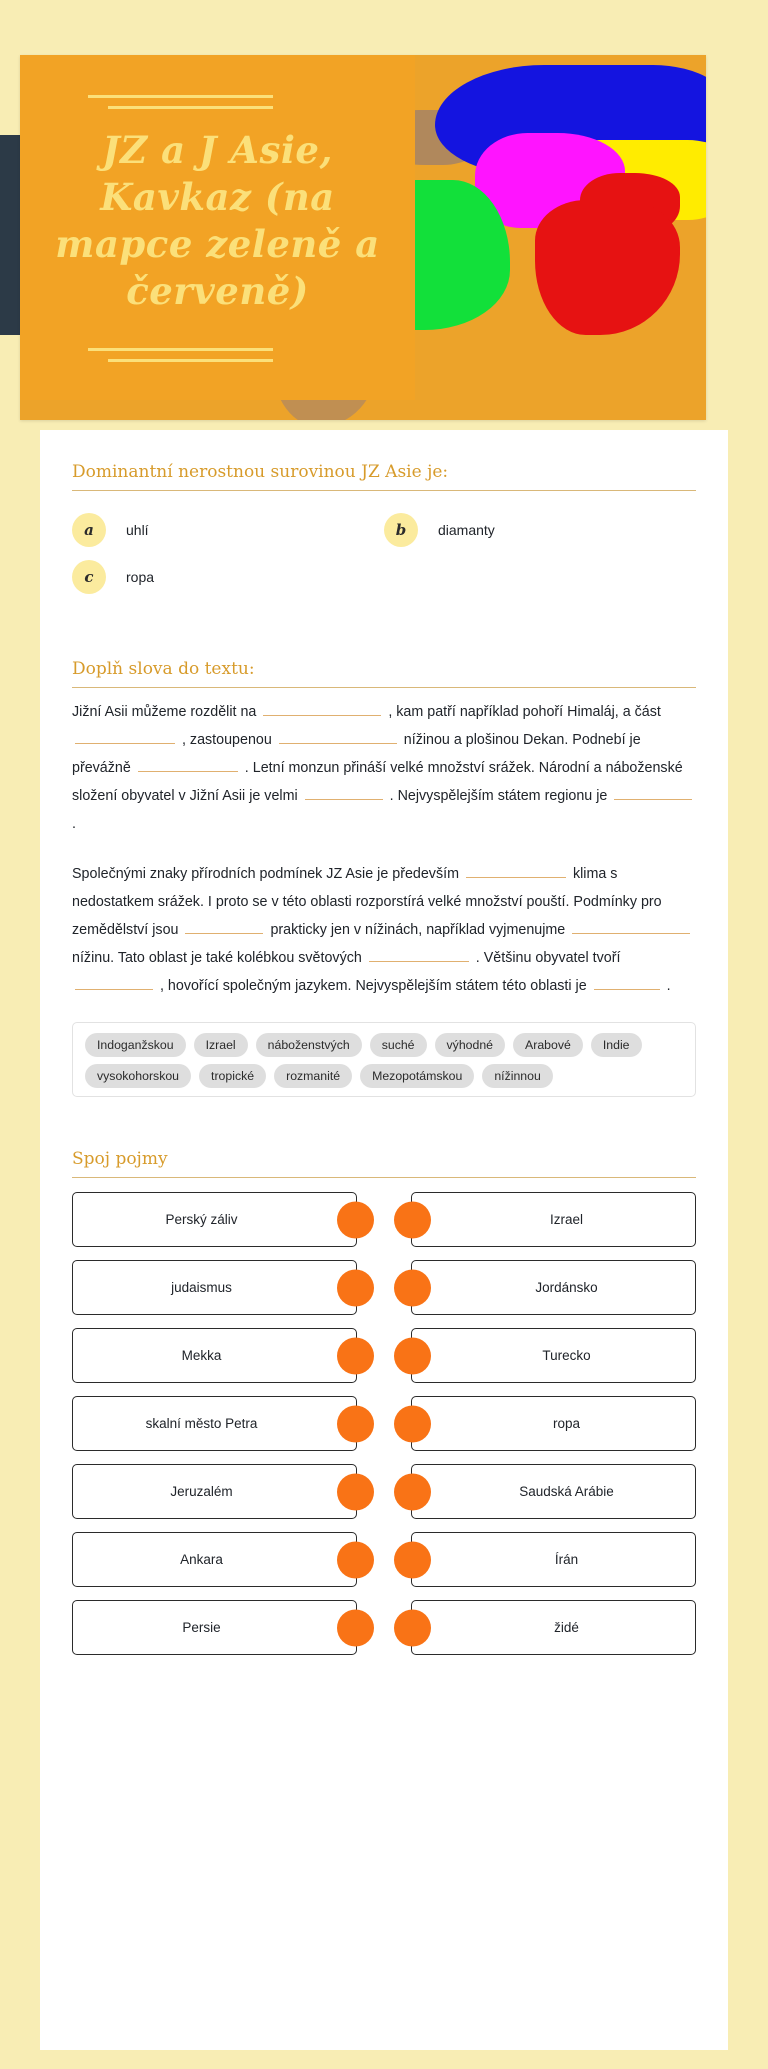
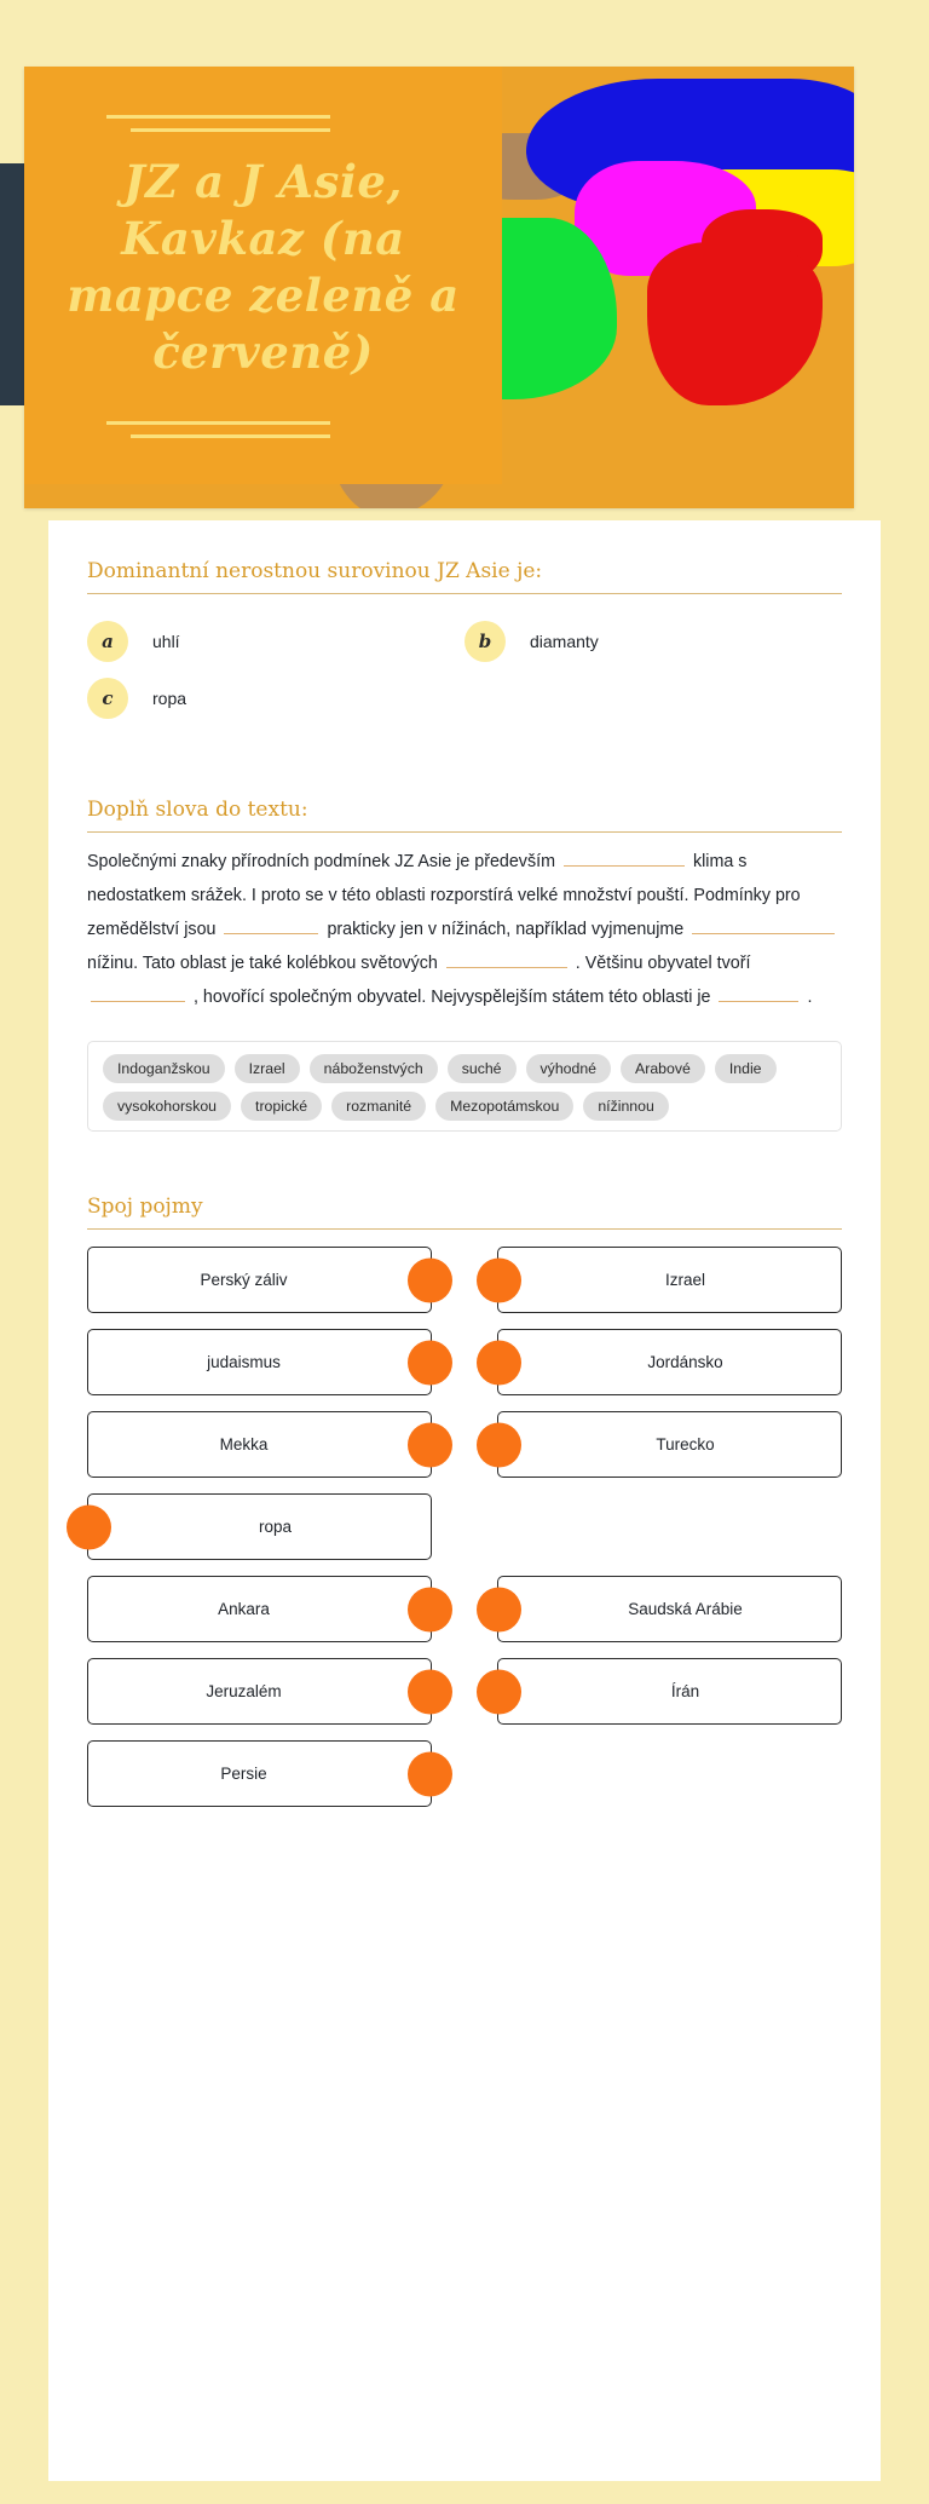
  JZ a J Asie, Kavkaz (na mapce zeleně a červeně)
  Dominantní nerostnou surovinou JZ Asie je:
  a
  uhlí
  b
  diamanty
  c
  ropa
  Doplň slova do textu:
- Jižní Asii můžeme rozdělit na , kam patří například pohoří Himaláj, a část , zastoupenou nížinou a plošinou Dekan. Podnebí je převážně . Letní monzun přináší velké množství srážek. Národní a náboženské složení obyvatel v Jižní Asii je velmi . Nejvyspělejším státem regionu je .
- Společnými znaky přírodních podmínek JZ Asie je především klima s nedostatkem srážek. I proto se v této oblasti rozporstírá velké množství pouští. Podmínky pro zemědělství jsou prakticky jen v nížinách, například vyjmenujme nížinu. Tato oblast je také kolébkou světových . Většinu obyvatel tvoří , hovořící společným jazykem. Nejvyspělejším státem této oblasti je .
+ Společnými znaky přírodních podmínek JZ Asie je především klima s nedostatkem srážek. I proto se v této oblasti rozporstírá velké množství pouští. Podmínky pro zemědělství jsou prakticky jen v nížinách, například vyjmenujme nížinu. Tato oblast je také kolébkou světových . Většinu obyvatel tvoří , hovořící společným obyvatel. Nejvyspělejším státem této oblasti je .
  Indoganžskou
  Izrael
  náboženstvých
  suché
  výhodné
  Arabové
  Indie
  vysokohorskou
  tropické
  rozmanité
  Mezopotámskou
  nížinnou
  Spoj pojmy
  Perský záliv
  Izrael
  judaismus
  Jordánsko
  Mekka
  Turecko
- skalní město Petra
  ropa
- Jeruzalém
+ Ankara
  Saudská Arábie
- Ankara
+ Jeruzalém
  Írán
  Persie
- židé
